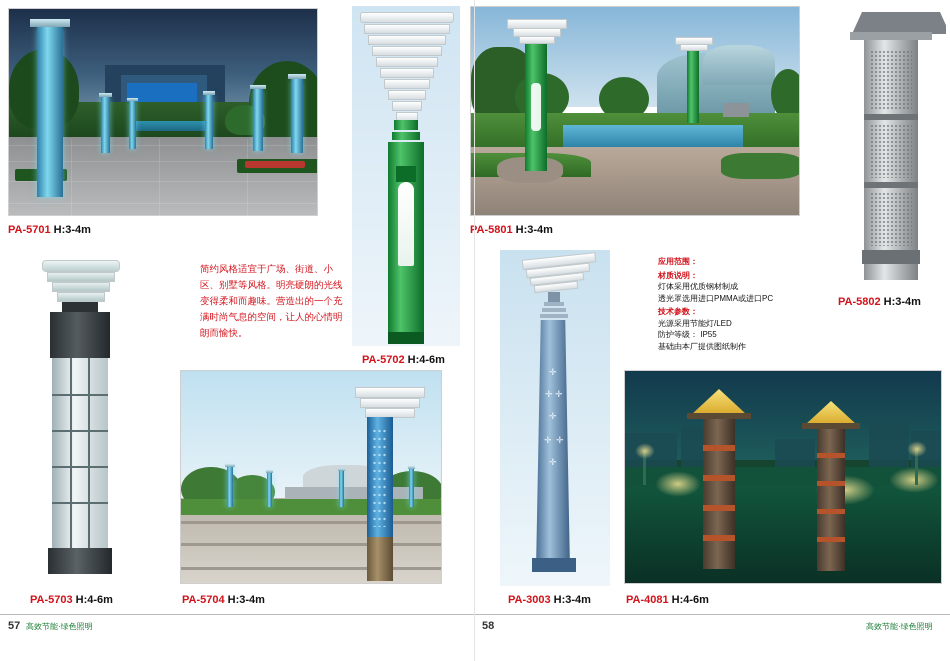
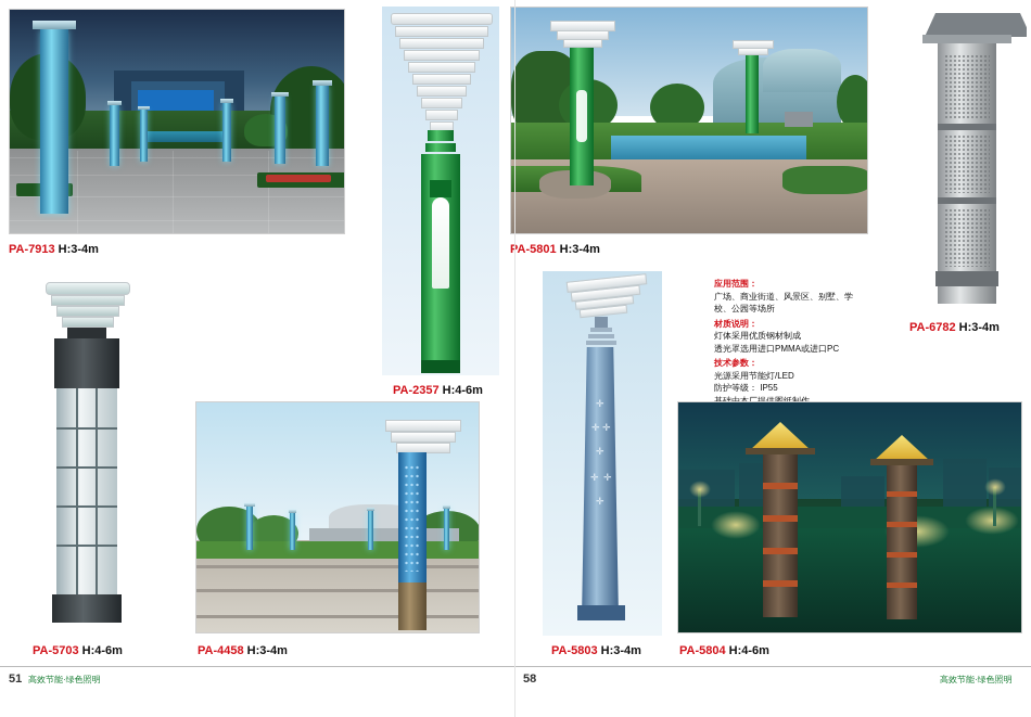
- PA-5701 H:3-4m
+ PA-7913 H:3-4m
- PA-5702 H:4-6m
+ PA-2357 H:4-6m
- 简约风格适宜于广场、街道、小区、别墅等风格。明亮硬朗的光线变得柔和而趣味。营造出的一个充满时尚气息的空间，让人的心情明朗而愉快。
  A-5801 H:3-4m
- PA-5802 H:3-4m
+ PA-6782 H:3-4m
  应用范围：
+ 广场、商业街道、风景区、别墅、学校、公园等场所
  材质说明：
  灯体采用优质钢材制成
  透光罩选用进口PMMA或进口PC
  技术参数：
  光源采用节能灯/LED
  防护等级： IP55
  基础由本厂提供图纸制作
  PA-5703 H:4-6m
- PA-5704 H:3-4m
+ PA-4458 H:3-4m
  ✛
  ✛
  ✛
  ✛
  ✛
  ✛
  ✛
- PA-3003 H:3-4m
+ PA-5803 H:3-4m
- PA-4081 H:4-6m
+ PA-5804 H:4-6m
- 57
+ 51
  高效节能·绿色照明
  58
  高效节能·绿色照明
